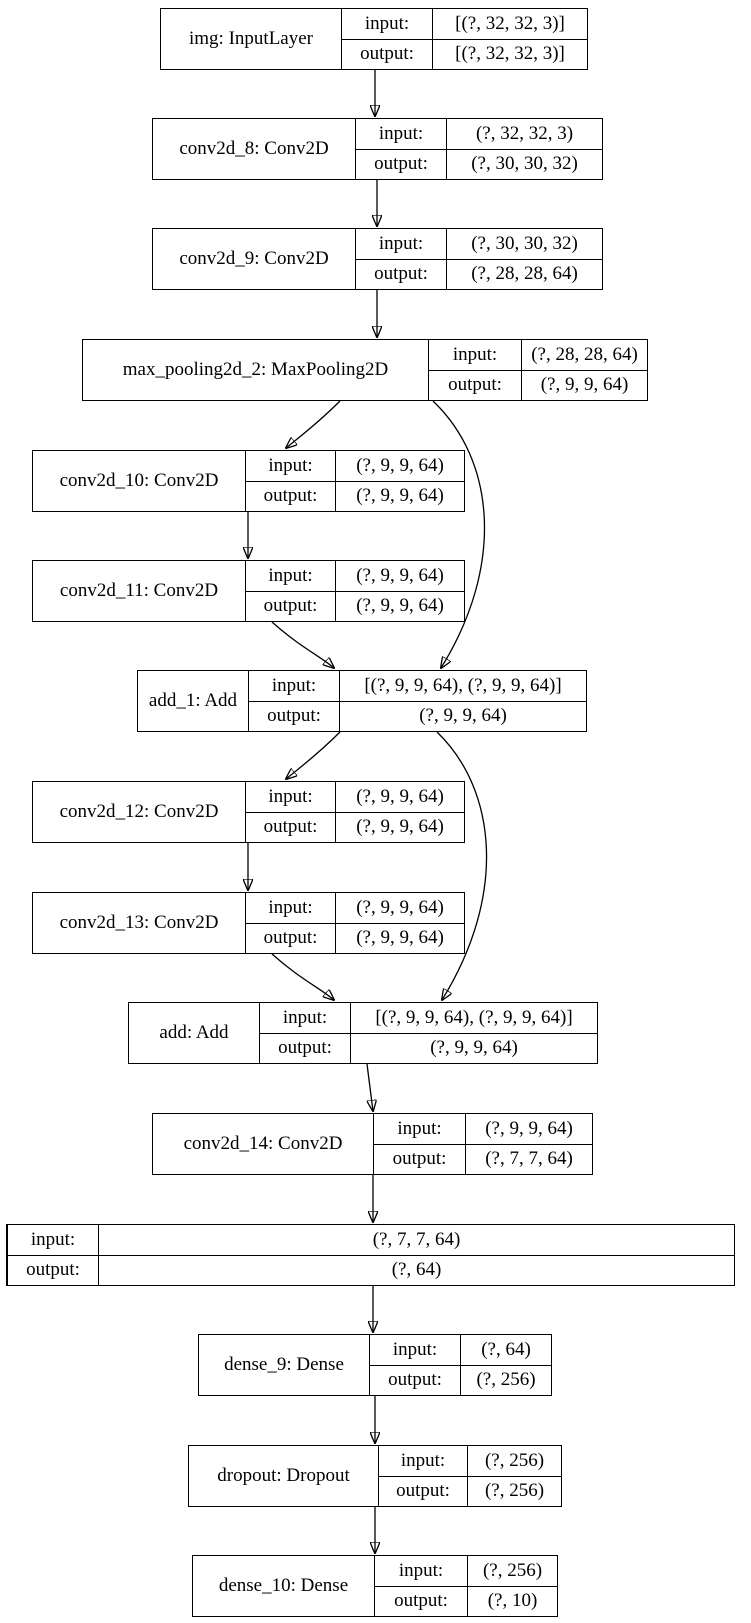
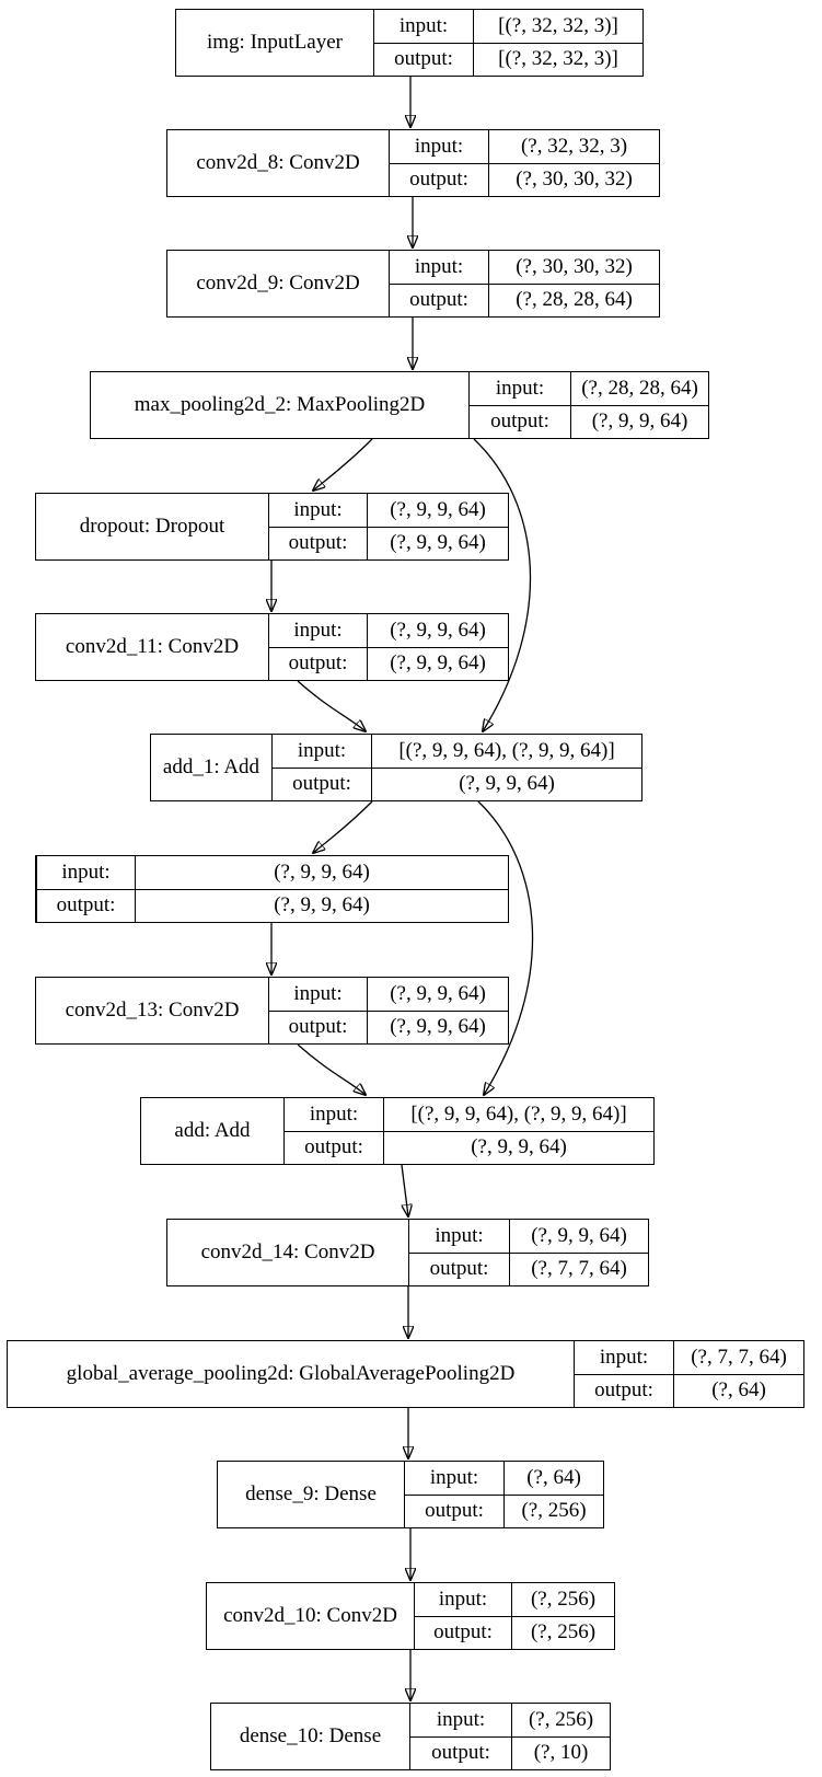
  img: InputLayer
  input:
  [(?, 32, 32, 3)]
  output:
  [(?, 32, 32, 3)]
  conv2d_8: Conv2D
  input:
  (?, 32, 32, 3)
  output:
  (?, 30, 30, 32)
  conv2d_9: Conv2D
  input:
  (?, 30, 30, 32)
  output:
  (?, 28, 28, 64)
  max_pooling2d_2: MaxPooling2D
  input:
  (?, 28, 28, 64)
  output:
  (?, 9, 9, 64)
- conv2d_10: Conv2D
+ dropout: Dropout
  input:
  (?, 9, 9, 64)
  output:
  (?, 9, 9, 64)
  conv2d_11: Conv2D
  input:
  (?, 9, 9, 64)
  output:
  (?, 9, 9, 64)
  add_1: Add
  input:
  [(?, 9, 9, 64), (?, 9, 9, 64)]
  output:
  (?, 9, 9, 64)
- conv2d_12: Conv2D
  input:
  (?, 9, 9, 64)
  output:
  (?, 9, 9, 64)
  conv2d_13: Conv2D
  input:
  (?, 9, 9, 64)
  output:
  (?, 9, 9, 64)
  add: Add
  input:
  [(?, 9, 9, 64), (?, 9, 9, 64)]
  output:
  (?, 9, 9, 64)
  conv2d_14: Conv2D
  input:
  (?, 9, 9, 64)
  output:
  (?, 7, 7, 64)
+ global_average_pooling2d: GlobalAveragePooling2D
  input:
  (?, 7, 7, 64)
  output:
  (?, 64)
  dense_9: Dense
  input:
  (?, 64)
  output:
  (?, 256)
- dropout: Dropout
+ conv2d_10: Conv2D
  input:
  (?, 256)
  output:
  (?, 256)
  dense_10: Dense
  input:
  (?, 256)
  output:
  (?, 10)
